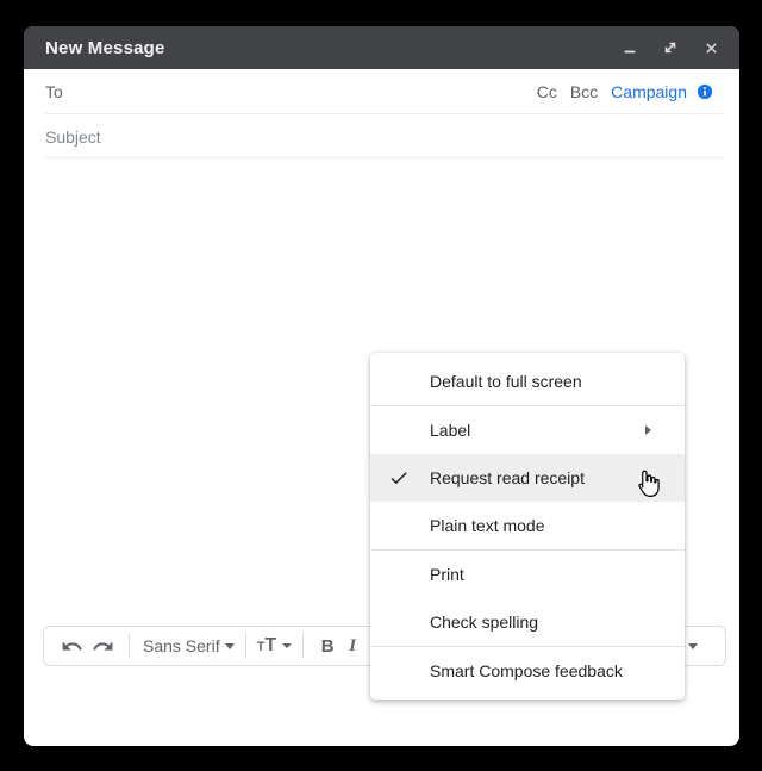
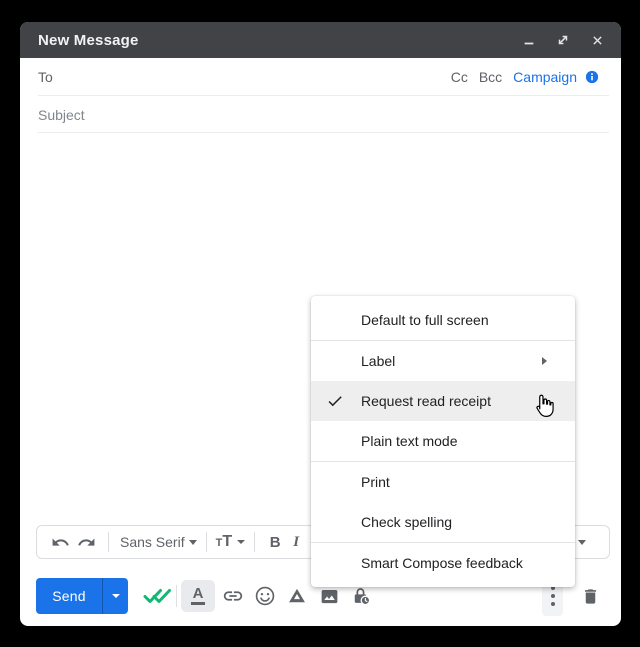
  New Message
  To
  Cc
  Bcc
  Campaign
  Subject
  Sans Serif
  TT
  B
  I
+ Send
+ A
  Default to full screen
  Label
  Request read receipt
  Plain text mode
  Print
  Check spelling
  Smart Compose feedback
